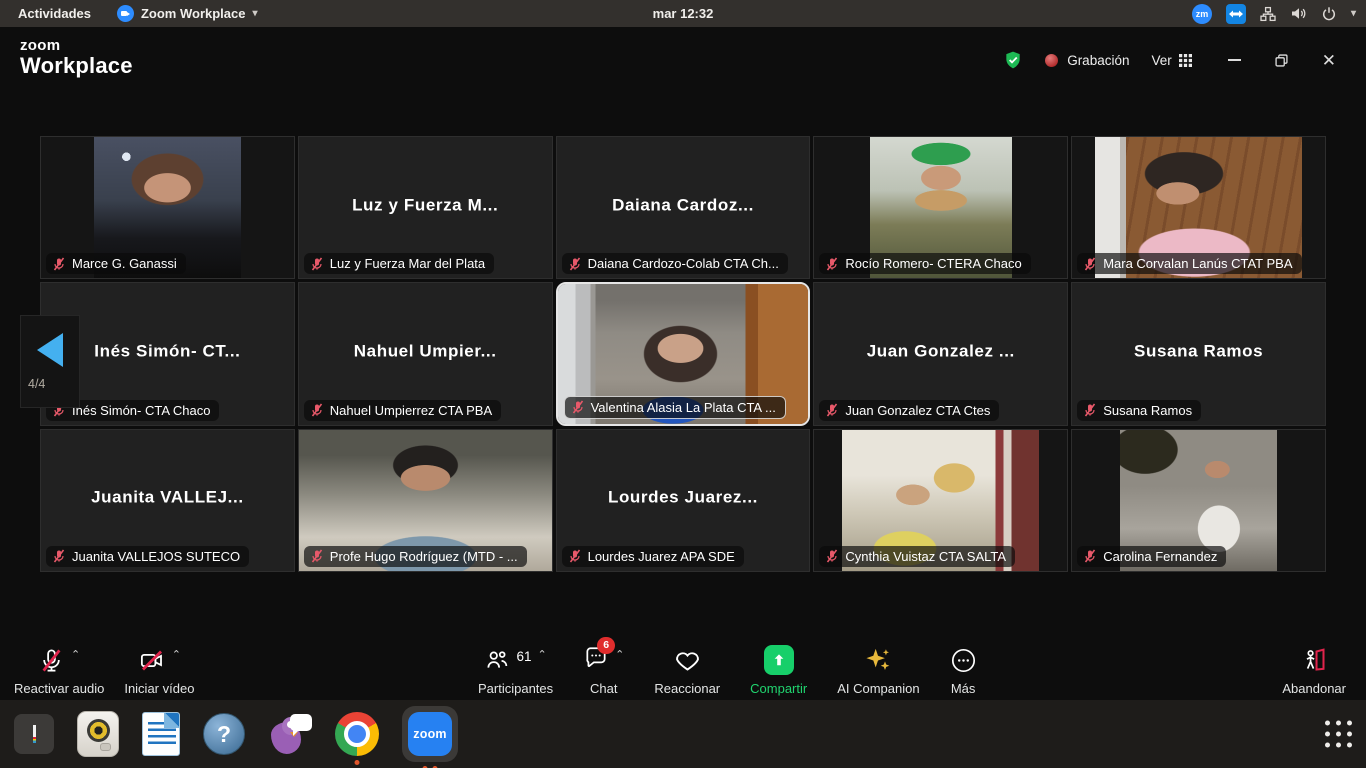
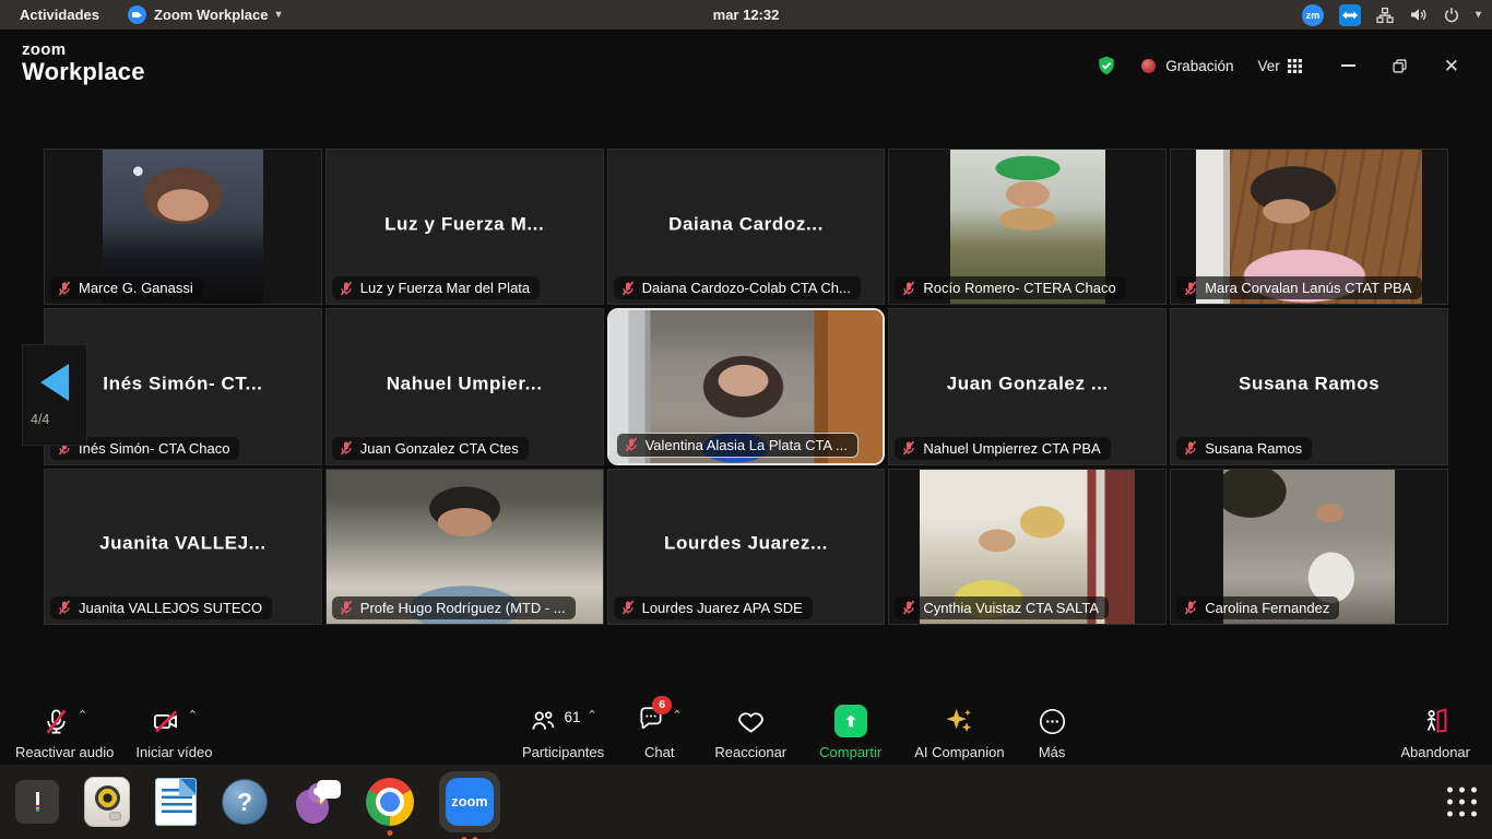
  Actividades
  Zoom Workplace
  ▾
  mar 12:32
  zm
  ▾
  zoom
  Workplace
  Grabación
  Ver
  ✕
  Marce G. Ganassi
  Luz y Fuerza M...
  Luz y Fuerza Mar del Plata
  Daiana Cardoz...
  Daiana Cardozo-Colab CTA Ch...
  Rocío Romero- CTERA Chaco
  Mara Corvalan Lanús CTAT PBA
  Inés Simón- CT...
  Inés Simón- CTA Chaco
  Nahuel Umpier...
- Nahuel Umpierrez CTA PBA
+ Juan Gonzalez CTA Ctes
  Valentina Alasia La Plata CTA ...
  Juan Gonzalez ...
- Juan Gonzalez CTA Ctes
+ Nahuel Umpierrez CTA PBA
  Susana Ramos
  Susana Ramos
  Juanita VALLEJ...
  Juanita VALLEJOS SUTECO
  Profe Hugo Rodríguez (MTD - ...
  Lourdes Juarez...
  Lourdes Juarez APA SDE
  Cynthia Vuistaz CTA SALTA
  Carolina Fernandez
  4/4
  ⌃
  Reactivar audio
  ⌃
  Iniciar vídeo
  61
  ⌃
  Participantes
  6
  ⌃
  Chat
  Reaccionar
  Compartir
  AI Companion
  Más
  Abandonar
  ?
  zoom
